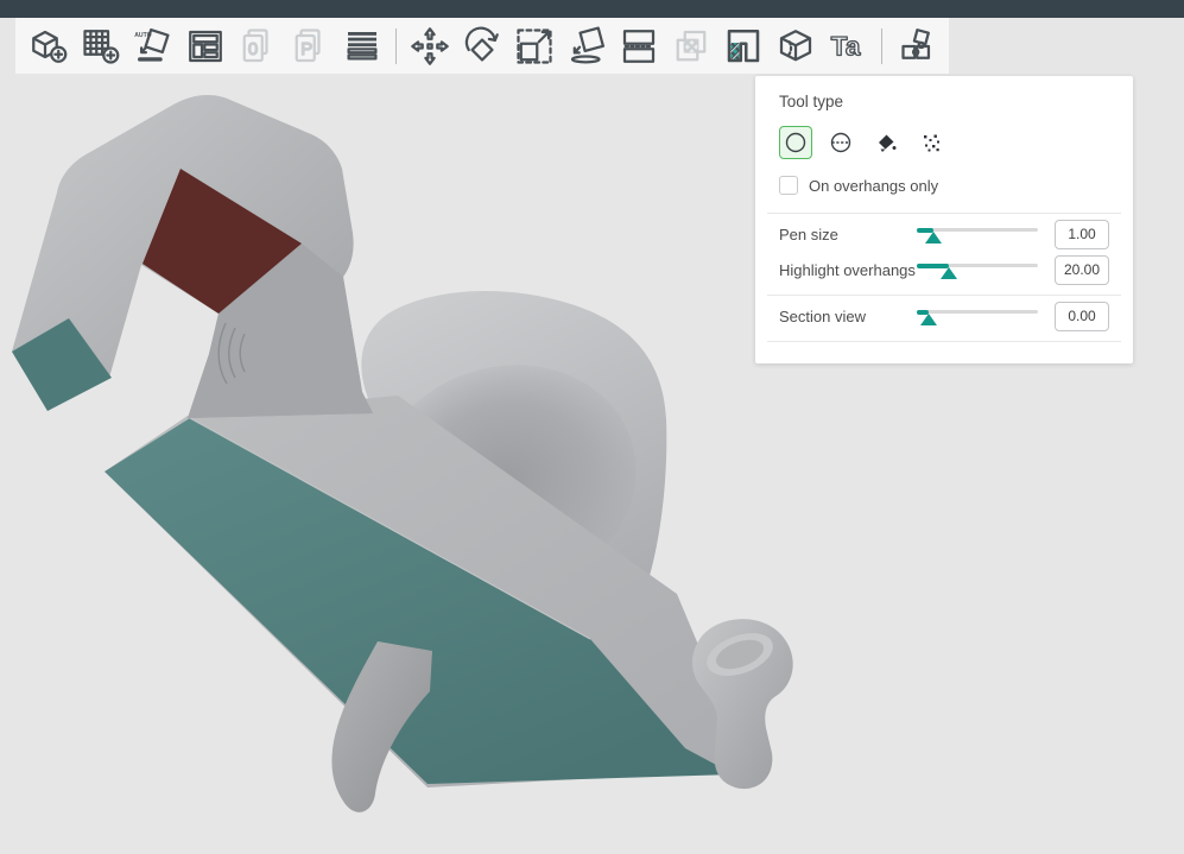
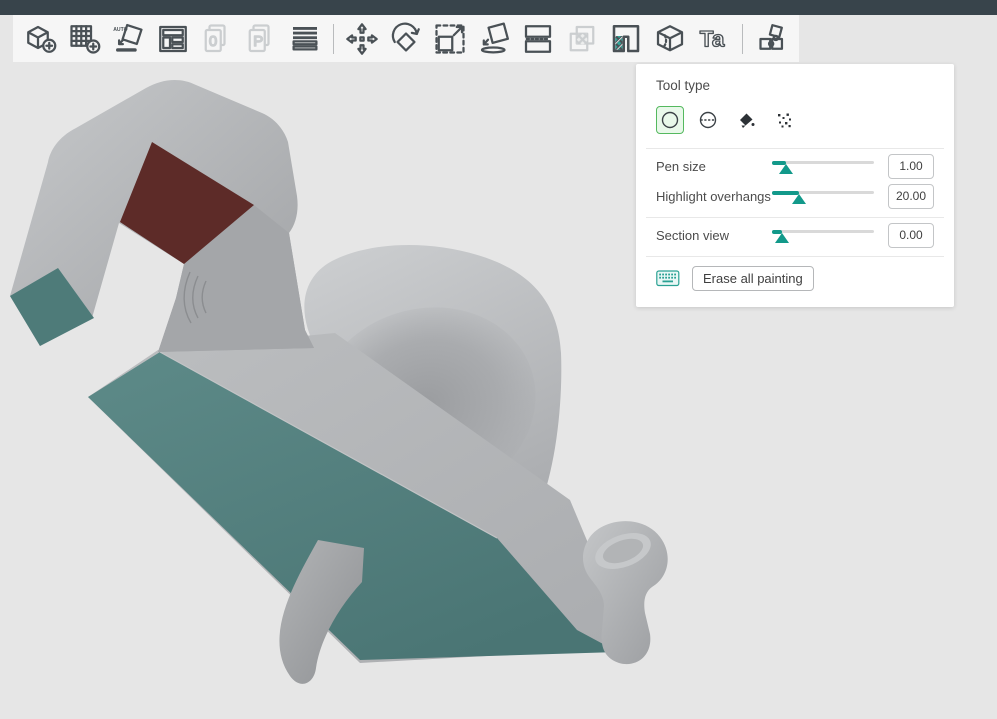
  0
  P
  Ta
  Tool type
- On overhangs only
  Pen size
  1.00
  Highlight overhangs
  20.00
  Section view
  0.00
+ Erase all painting
